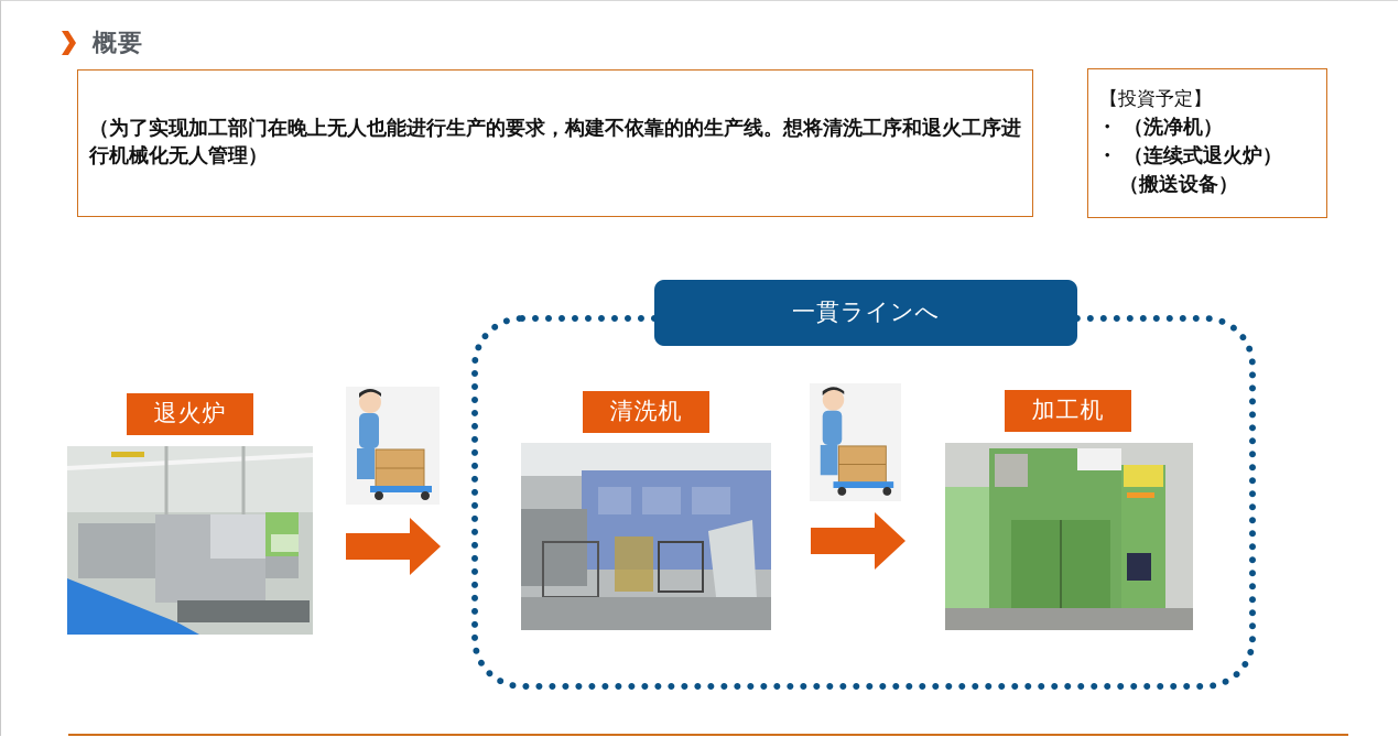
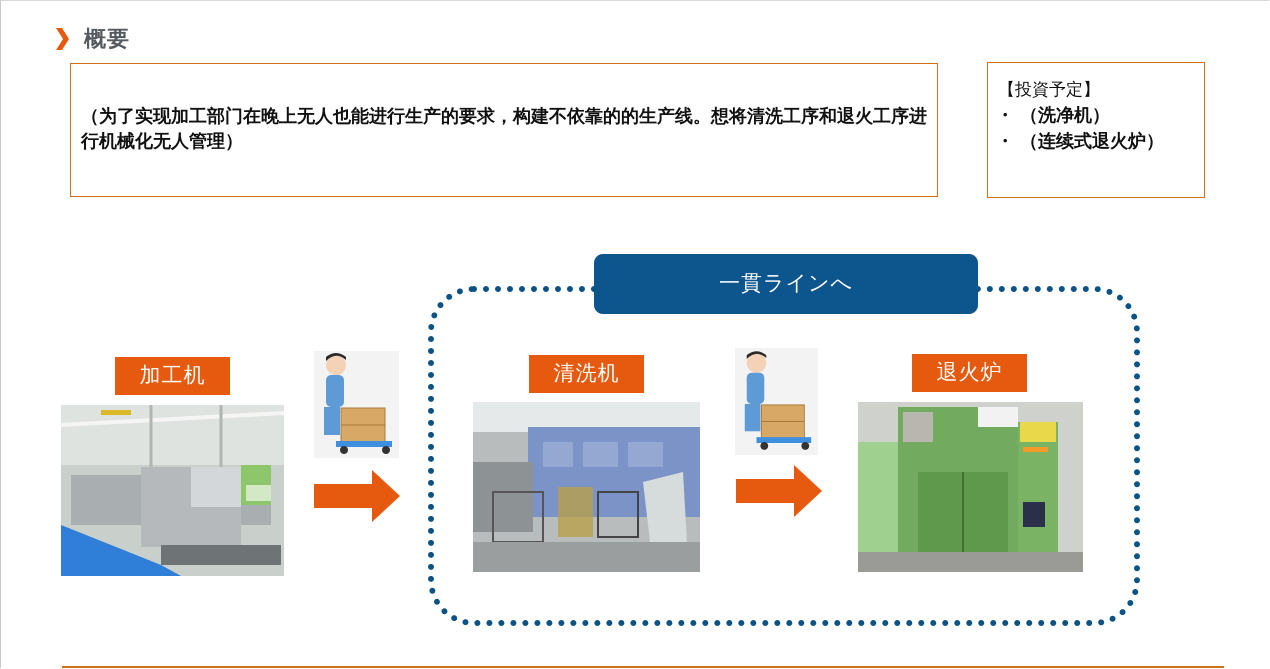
  概要
  （为了实现加工部门在晚上无人也能进行生产的要求，构建不依靠的的生产线。想将清洗工序和退火工序进行机械化无人管理）
  【投資予定】
  ・ （洗净机）
  ・ （连续式退火炉）
- （搬送设备）
  一貫ラインへ
- 退火炉
+ 加工机
  清洗机
- 加工机
+ 退火炉
